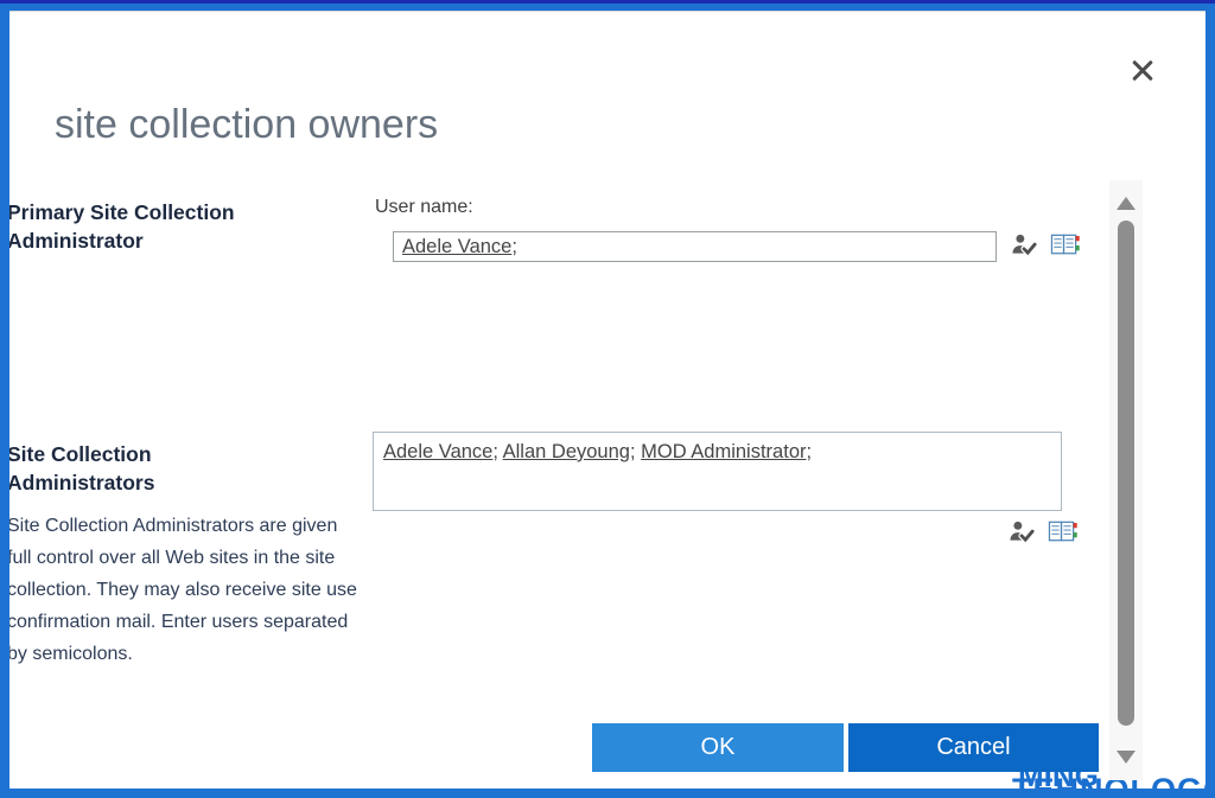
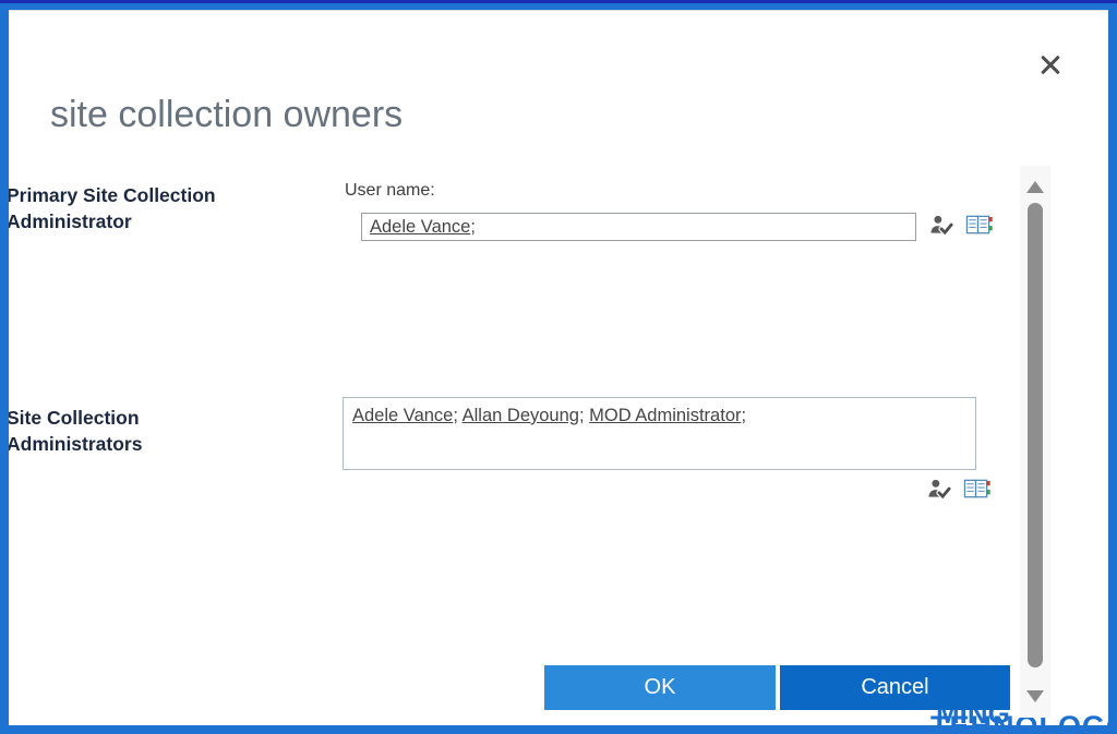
  MING
  site collection owners
  Primary Site Collection Administrator
  User name:
  Adele Vance;
  Site Collection Administrators
- Site Collection Administrators are given full control over all Web sites in the site collection. They may also receive site use confirmation mail. Enter users separated by semicolons.
  Adele Vance; Allan Deyoung; MOD Administrator;
  OK
  Cancel
